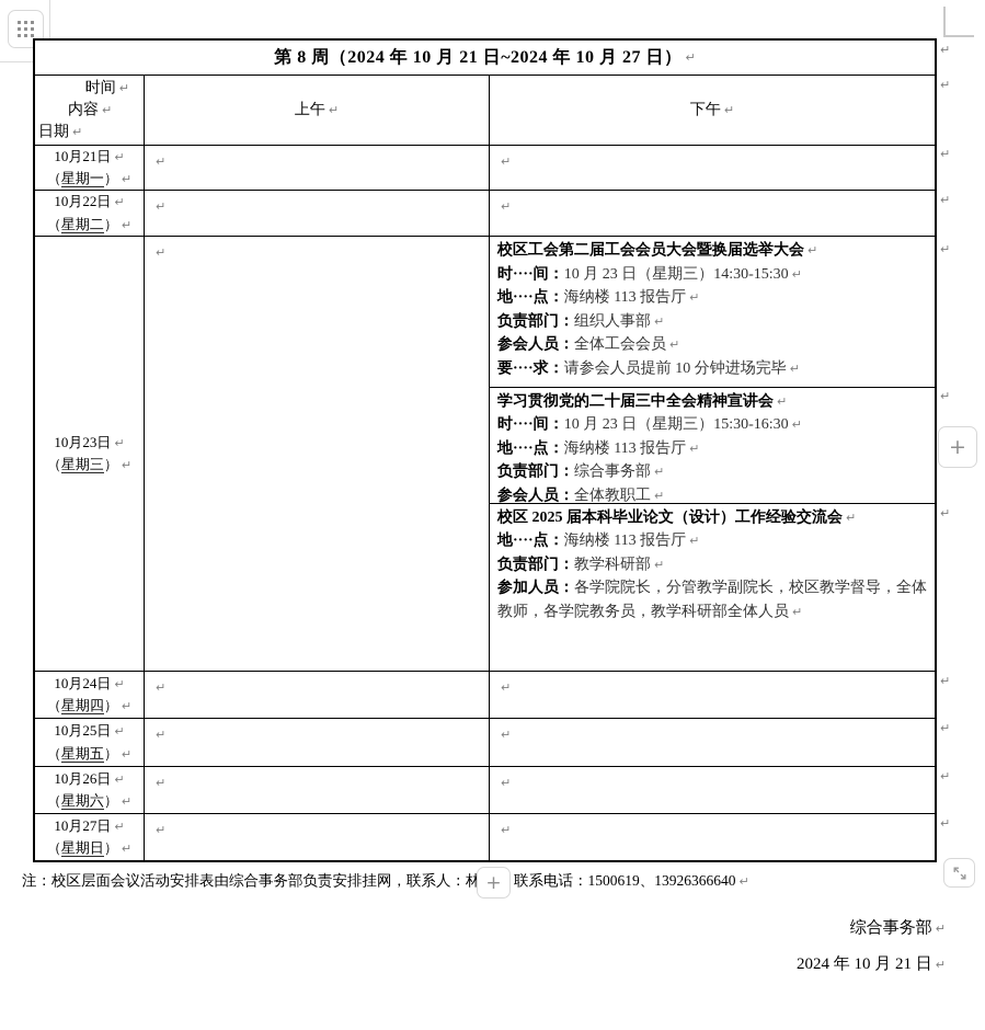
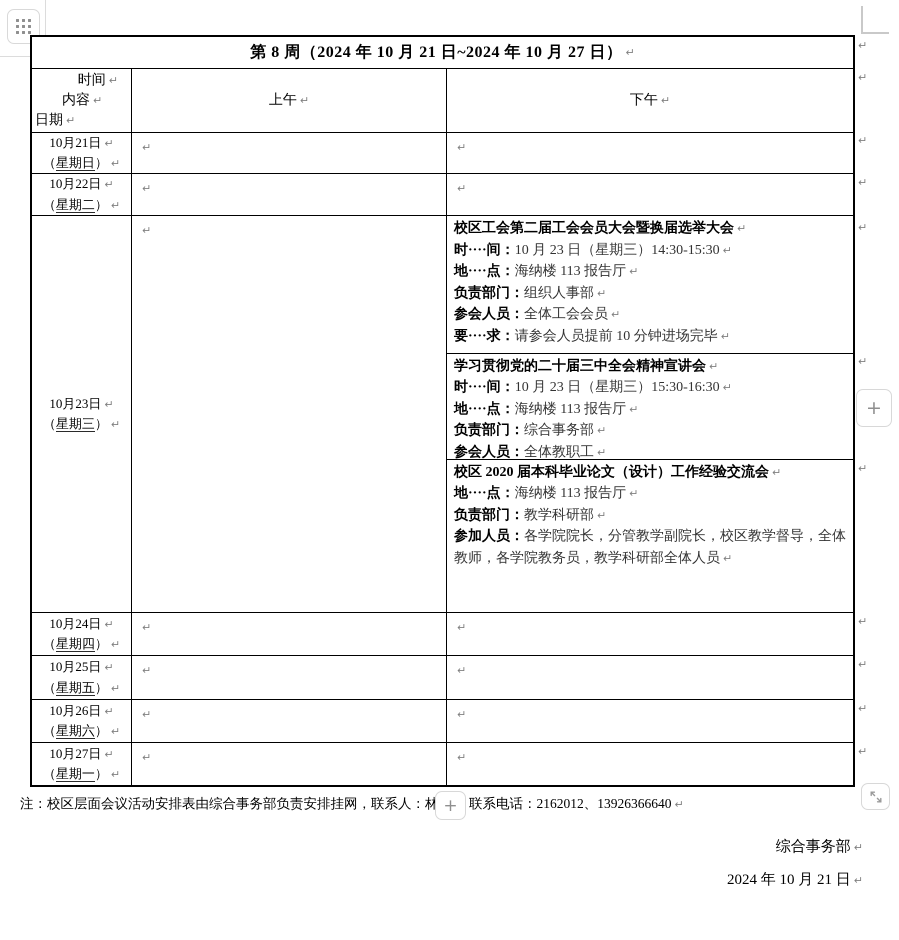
  第 8 周（2024 年 10 月 21 日~2024 年 10 月 27 日）
  ↵
  时间 ↵
  内容 ↵
  日期 ↵
  上午
  ↵
  下午
  ↵
  10月21日 ↵
- （星期一） ↵
+ （星期日） ↵
  ↵
  ↵
  10月22日 ↵
  （星期二） ↵
  ↵
  ↵
  10月23日 ↵
  （星期三） ↵
  ↵
  校区工会第二届工会会员大会暨换届选举大会 ↵
  时····间：10 月 23 日（星期三）14:30-15:30 ↵
  地····点：海纳楼 113 报告厅 ↵
  负责部门：组织人事部 ↵
  参会人员：全体工会会员 ↵
  要····求：请参会人员提前 10 分钟进场完毕 ↵
  学习贯彻党的二十届三中全会精神宣讲会 ↵
  时····间：10 月 23 日（星期三）15:30-16:30 ↵
  地····点：海纳楼 113 报告厅 ↵
  负责部门：综合事务部 ↵
  参会人员：全体教职工 ↵
- 校区 2025 届本科毕业论文（设计）工作经验交流会 ↵
+ 校区 2020 届本科毕业论文（设计）工作经验交流会 ↵
  地····点：海纳楼 113 报告厅 ↵
  负责部门：教学科研部 ↵
  参加人员：各学院院长，分管教学副院长，校区教学督导，全体教师，各学院教务员，教学科研部全体人员 ↵
  10月24日 ↵
  （星期四） ↵
  ↵
  ↵
  10月25日 ↵
  （星期五） ↵
  ↵
  ↵
  10月26日 ↵
  （星期六） ↵
  ↵
  ↵
  10月27日 ↵
- （星期日） ↵
+ （星期一） ↵
  ↵
  ↵
  ↵
  ↵
  ↵
  ↵
  ↵
  ↵
  ↵
  ↵
  ↵
  ↵
  ↵
  注：校区层面会议活动安排表由综合事务部负责安排挂网，联系人：林
  +
- 联系电话：1500619、13926366640
+ 联系电话：2162012、13926366640
  ↵
  +
  综合事务部 ↵
  2024 年 10 月 21 日 ↵
